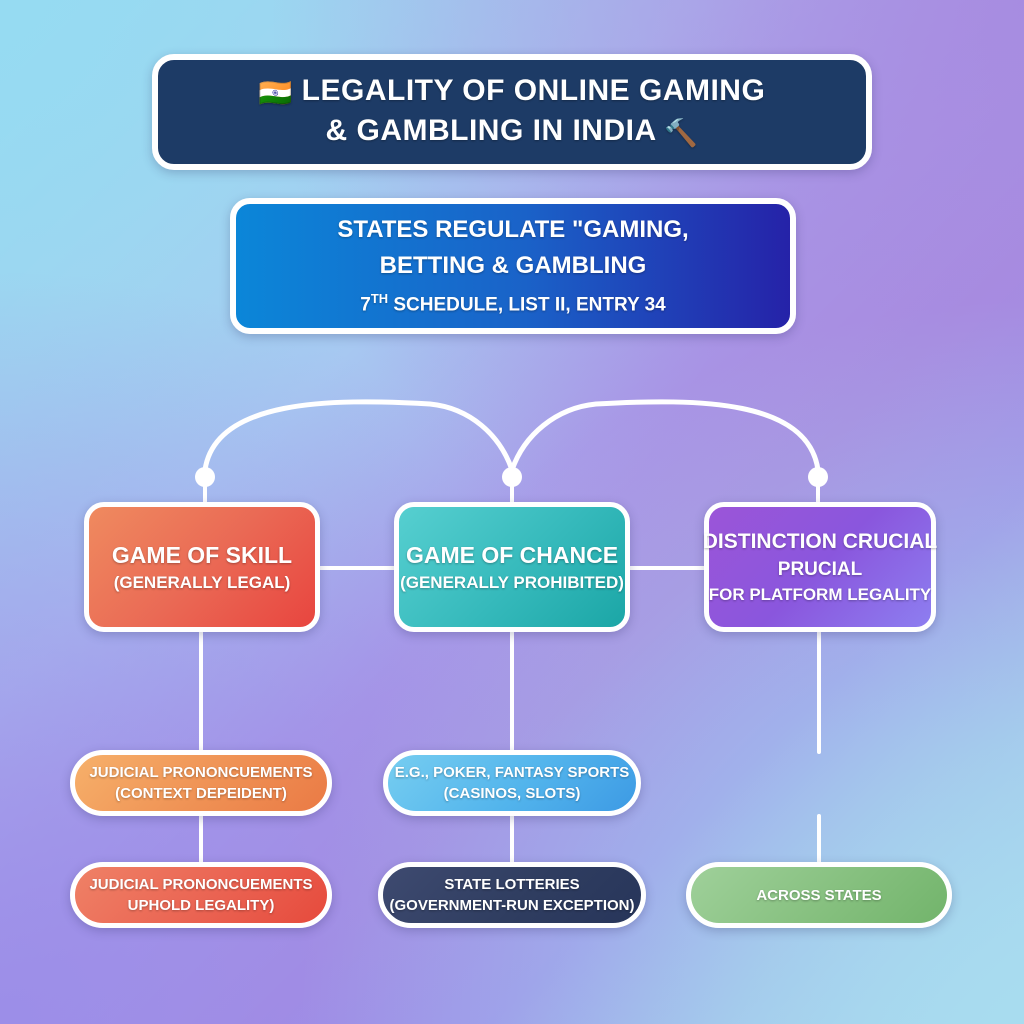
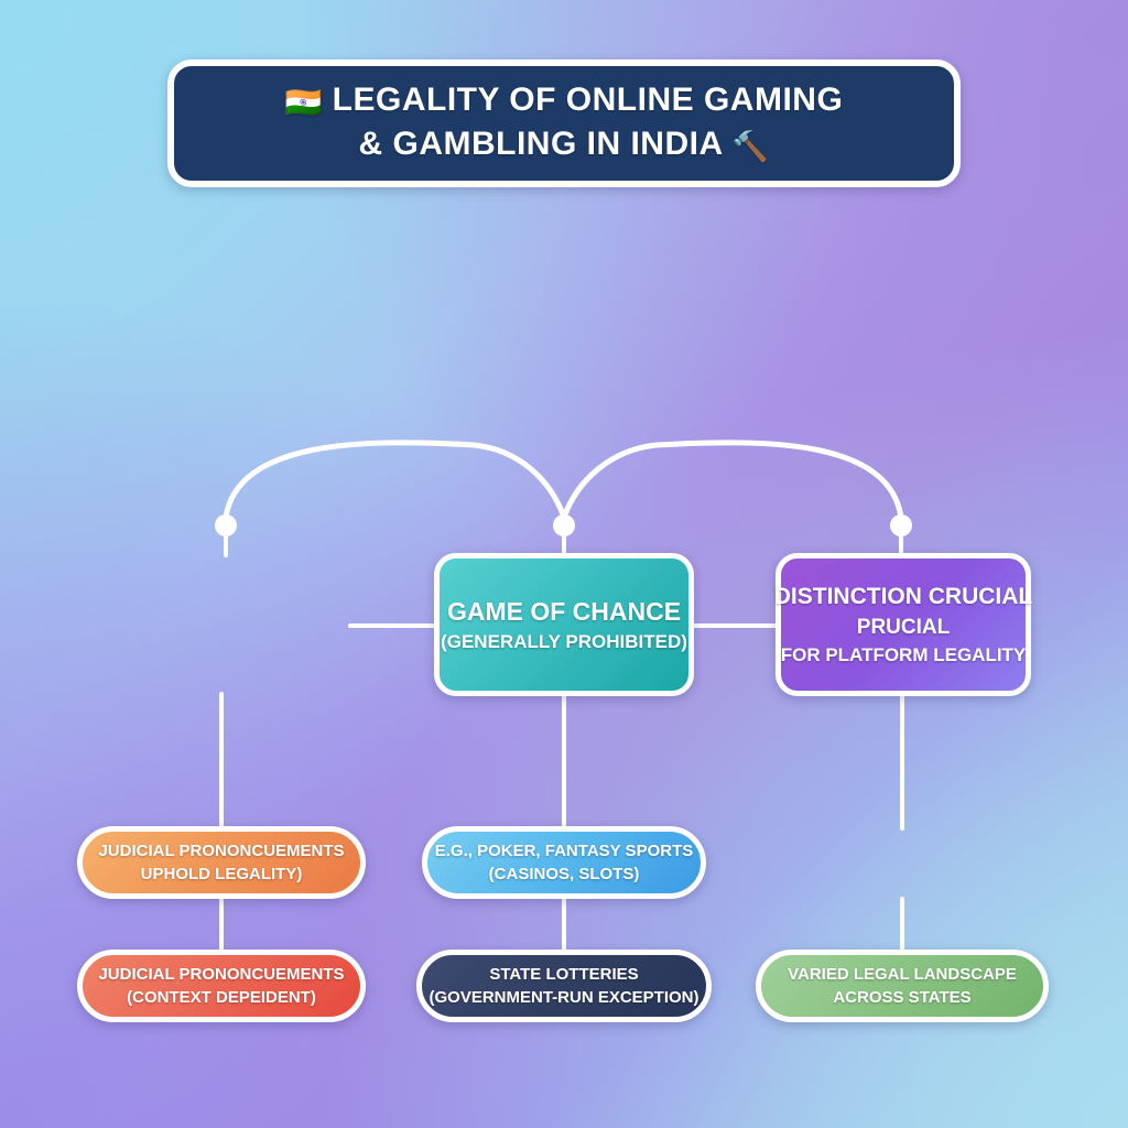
  🇮🇳 LEGALITY OF ONLINE GAMING
  & GAMBLING IN INDIA 🔨
- STATES REGULATE "GAMING,
- BETTING & GAMBLING
- 7TH SCHEDULE, LIST II, ENTRY 34
- GAME OF SKILL
- (GENERALLY LEGAL)
  GAME OF CHANCE
  (GENERALLY PROHIBITED)
  DISTINCTION CRUCIAL
  PRUCIAL
  FOR PLATFORM LEGALITY
  JUDICIAL PRONONCUEMENTS
- (CONTEXT DEPEIDENT)
+ UPHOLD LEGALITY)
  JUDICIAL PRONONCUEMENTS
- UPHOLD LEGALITY)
+ (CONTEXT DEPEIDENT)
  E.G., POKER, FANTASY SPORTS
  (CASINOS, SLOTS)
  STATE LOTTERIES
  (GOVERNMENT-RUN EXCEPTION)
+ VARIED LEGAL LANDSCAPE
  ACROSS STATES
